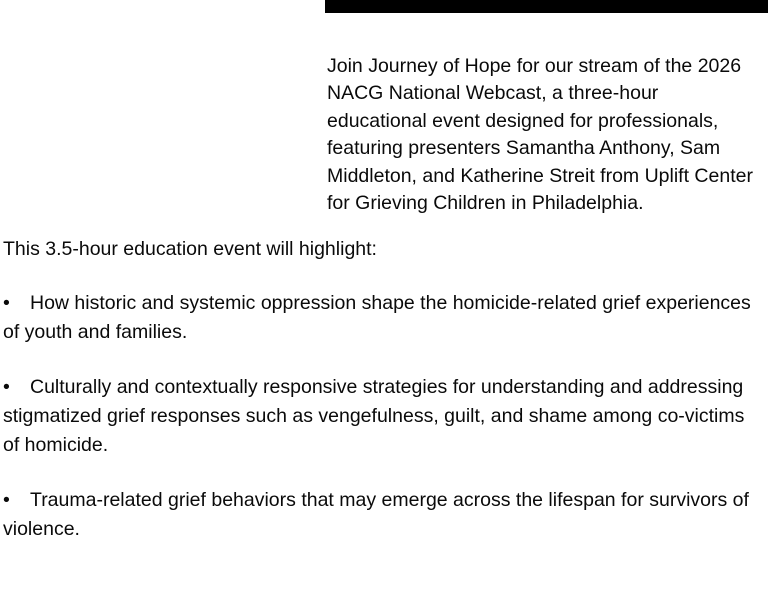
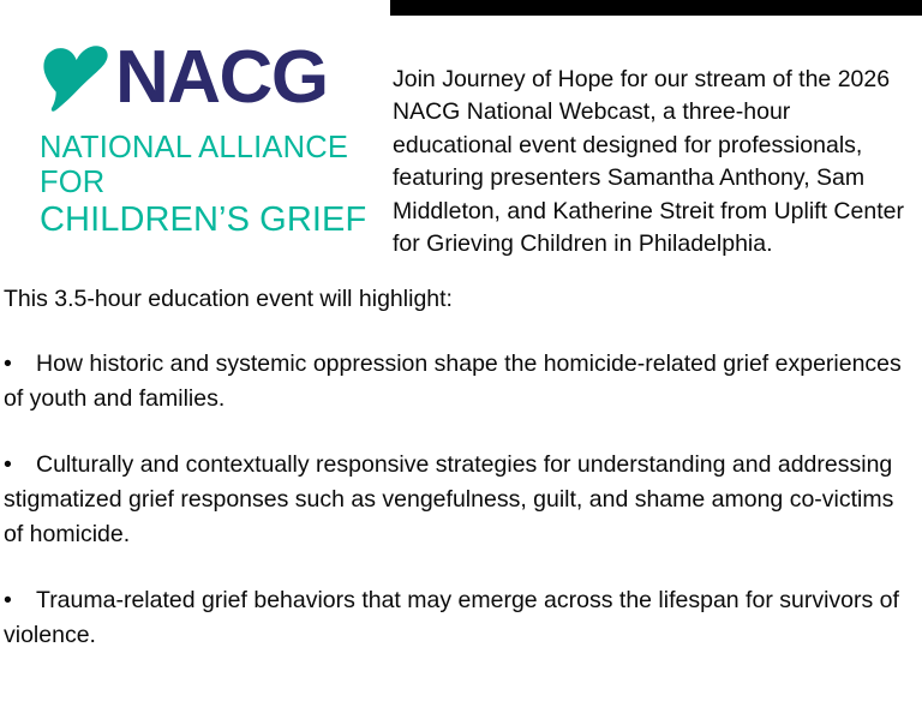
+ NACG
+ NATIONAL ALLIANCE FOR
+ CHILDREN’S GRIEF
  Join Journey of Hope for our stream of the 2026 NACG National Webcast, a three-hour educational event designed for professionals, featuring presenters Samantha Anthony, Sam Middleton, and Katherine Streit from Uplift Center for Grieving Children in Philadelphia.
  This 3.5-hour education event will highlight:
  • How historic and systemic oppression shape the homicide-related grief experiences of youth and families.
  • Culturally and contextually responsive strategies for understanding and addressing stigmatized grief responses such as vengefulness, guilt, and shame among co-victims of homicide.
  • Trauma-related grief behaviors that may emerge across the lifespan for survivors of violence.
